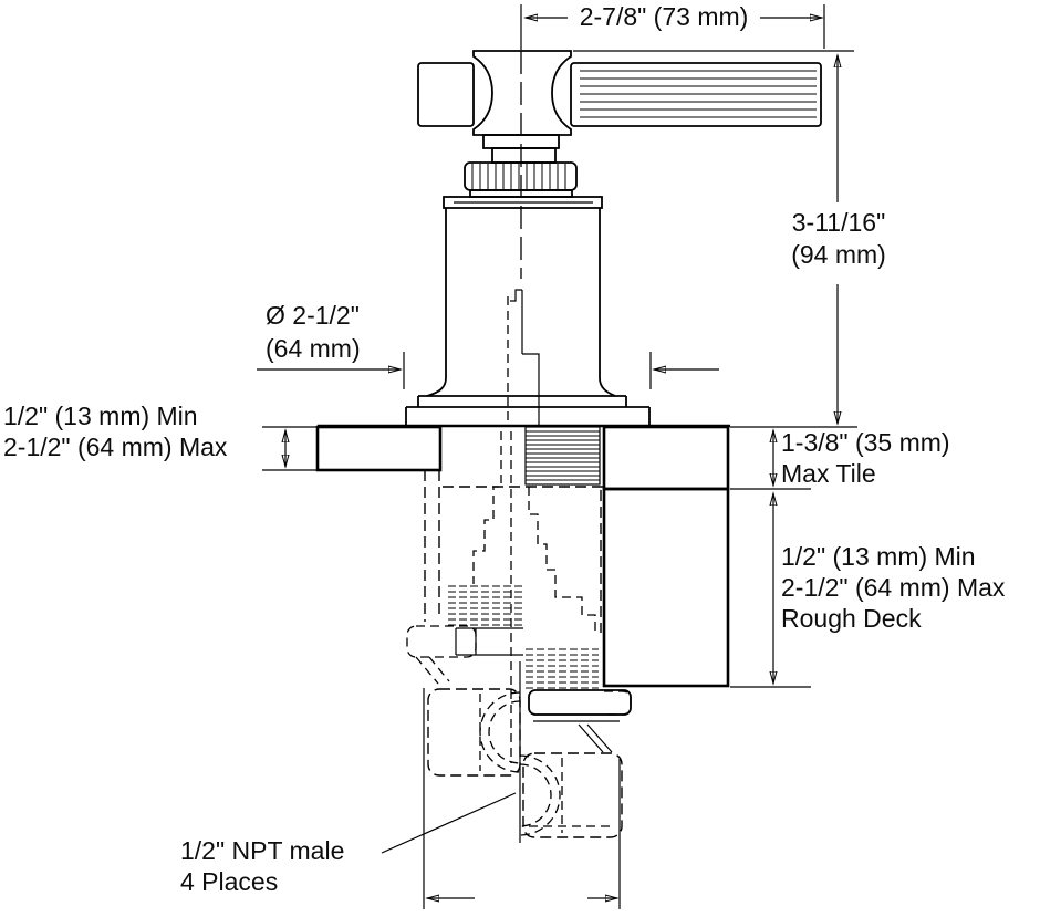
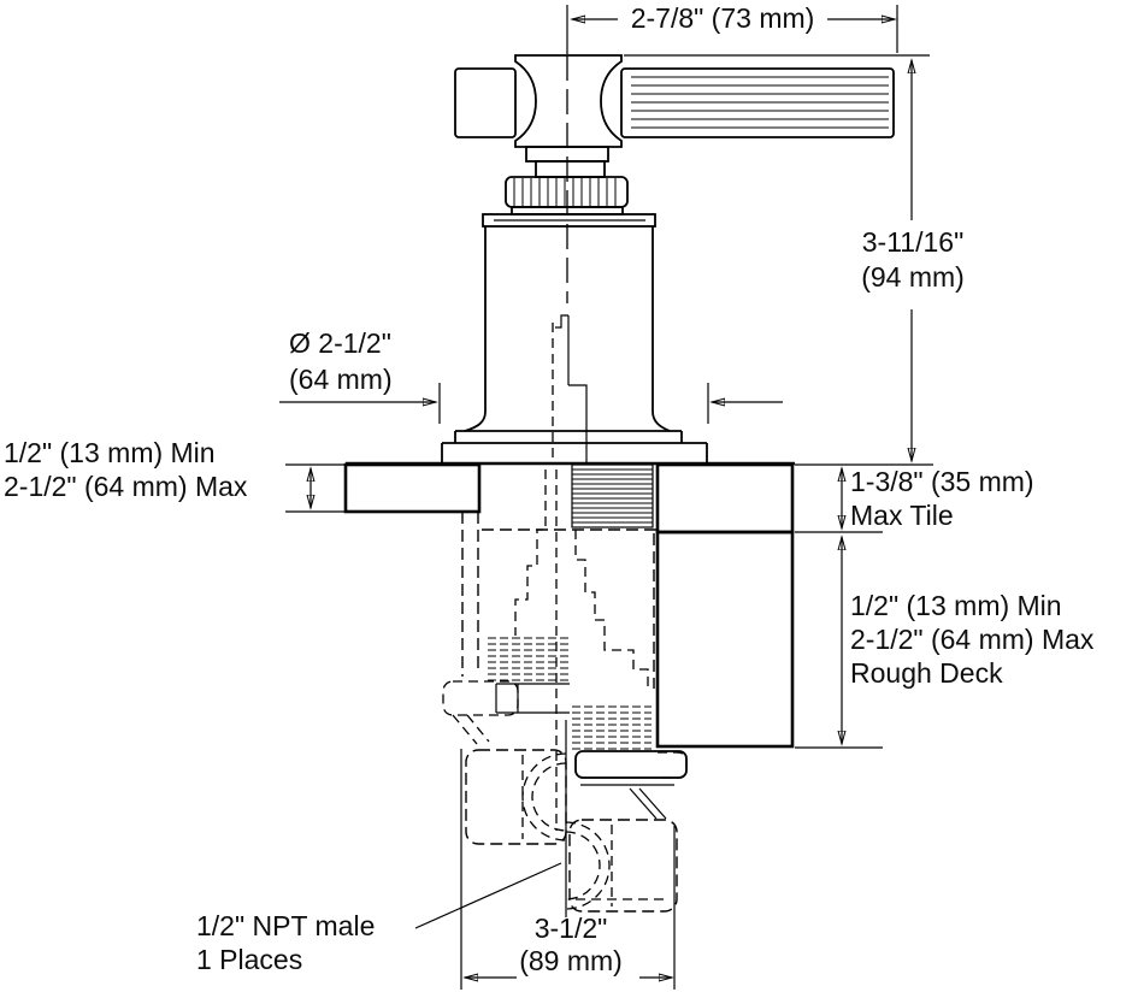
  2-7/8" (73 mm)
  3-11/16"
  (94 mm)
  Ø 2-1/2"
  (64 mm)
  1/2" (13 mm) Min
  2-1/2" (64 mm) Max
  1-3/8" (35 mm)
  Max Tile
  1/2" (13 mm) Min
  2-1/2" (64 mm) Max
  Rough Deck
  1/2" NPT male
- 4 Places
+ 1 Places
+ 3-1/2"
+ (89 mm)
